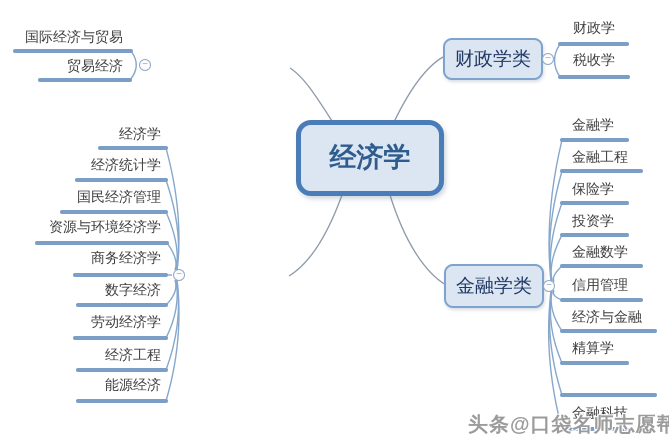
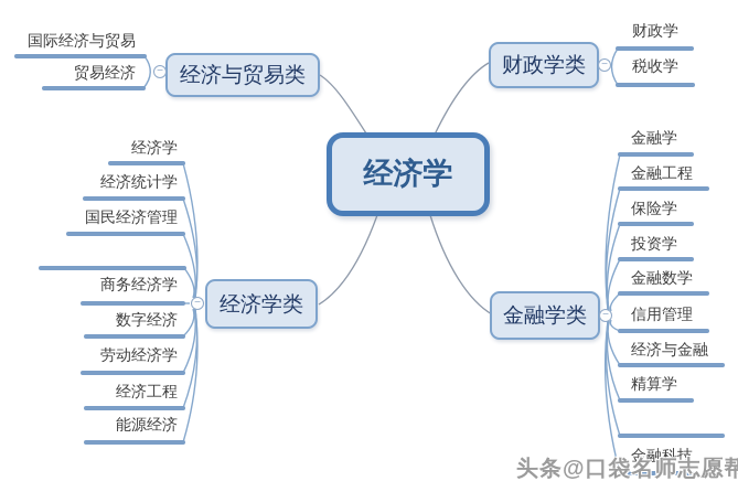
  经济学
+ 经济与贸易类
  财政学类
+ 经济学类
  金融学类
  −
  −
  −
  −
  国际经济与贸易
  贸易经济
  财政学
  税收学
  经济学
  经济统计学
  国民经济管理
- 资源与环境经济学
  商务经济学
  数字经济
  劳动经济学
  经济工程
  能源经济
  金融学
  金融工程
  保险学
  投资学
  金融数学
  信用管理
  经济与金融
  精算学
  金融科技
  头条@口袋名师志愿帮
